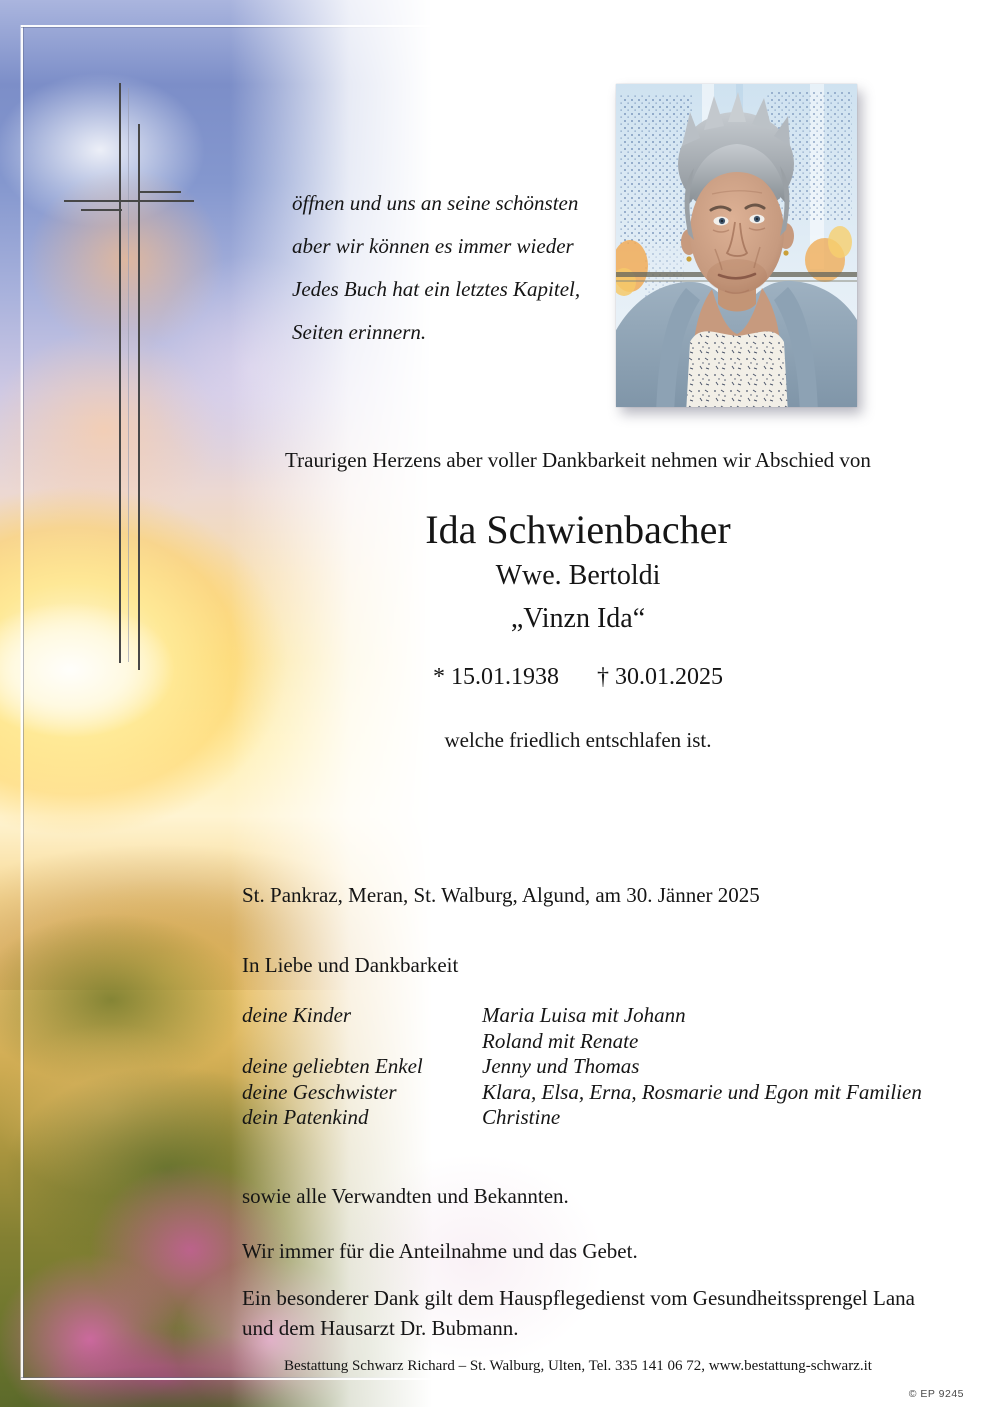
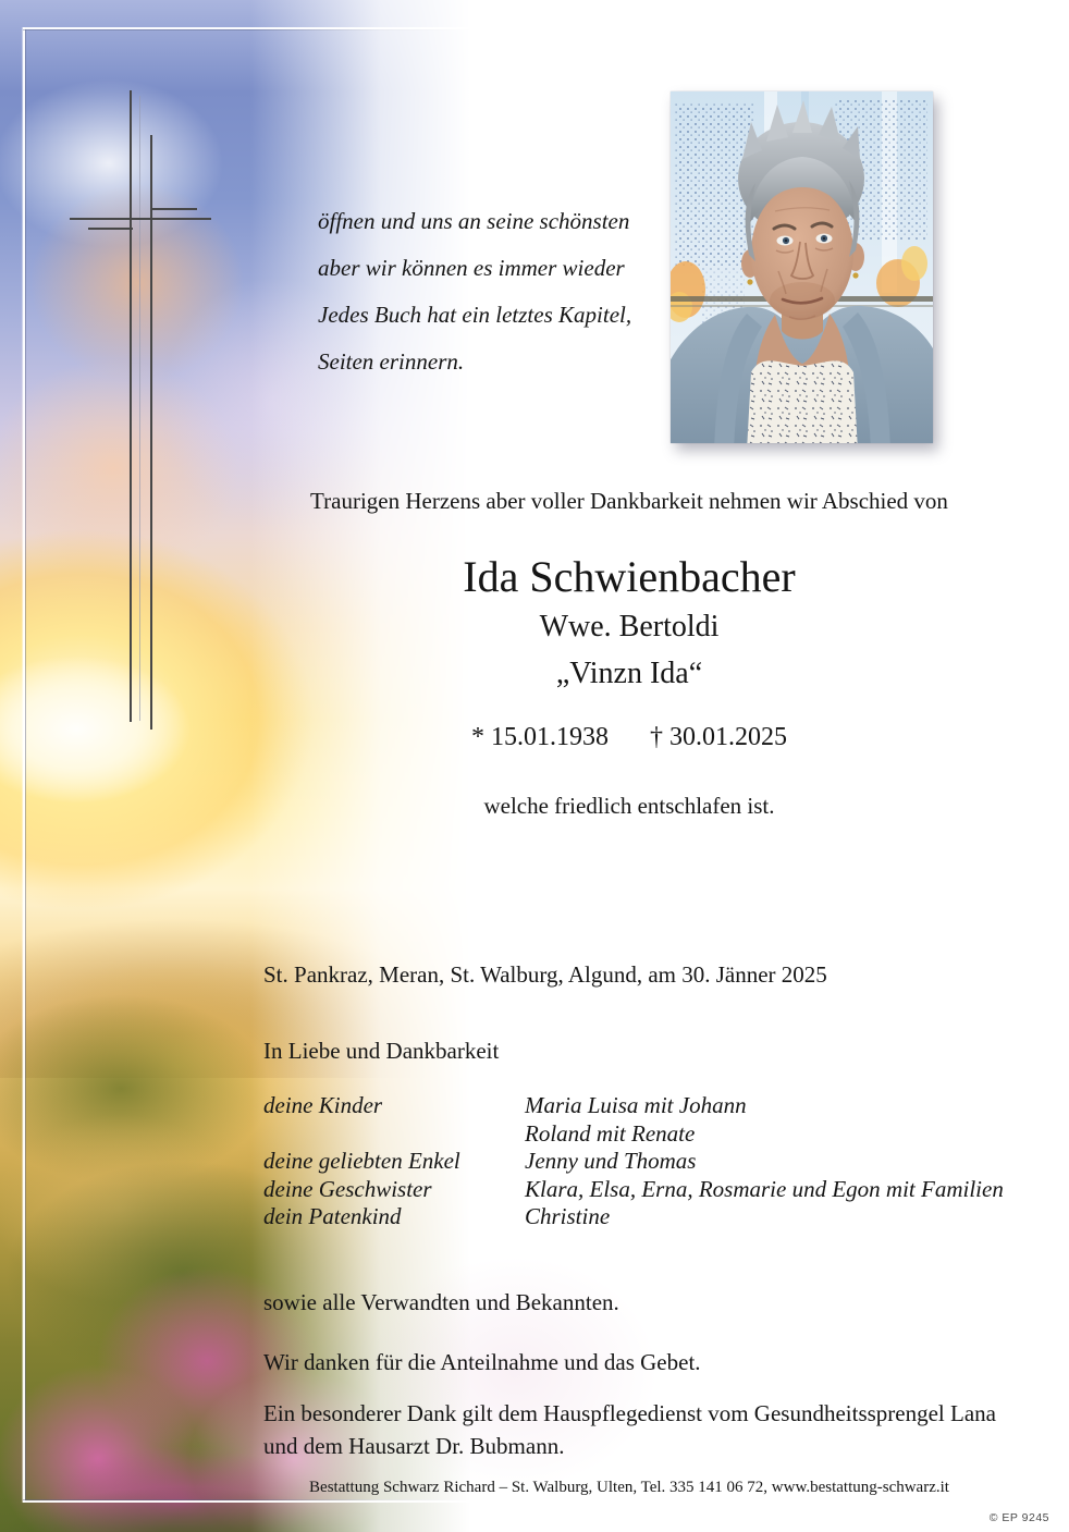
  öffnen und uns an seine schönsten
  aber wir können es immer wieder
  Jedes Buch hat ein letztes Kapitel,
  Seiten erinnern.
  Traurigen Herzens aber voller Dankbarkeit nehmen wir Abschied von
  Ida Schwienbacher
  Wwe. Bertoldi
  „Vinzn Ida“
  * 15.01.1938 † 30.01.2025
  welche friedlich entschlafen ist.
  St. Pankraz, Meran, St. Walburg, Algund, am 30. Jänner 2025
  In Liebe und Dankbarkeit
  deine Kinder
  Maria Luisa mit Johann
  Roland mit Renate
  deine geliebten Enkel
  Jenny und Thomas
  deine Geschwister
  Klara, Elsa, Erna, Rosmarie und Egon mit Familien
  dein Patenkind
  Christine
  sowie alle Verwandten und Bekannten.
- Wir immer für die Anteilnahme und das Gebet.
+ Wir danken für die Anteilnahme und das Gebet.
  Ein besonderer Dank gilt dem Hauspflegedienst vom Gesundheitssprengel Lana und dem Hausarzt Dr. Bubmann.
  Bestattung Schwarz Richard – St. Walburg, Ulten, Tel. 335 141 06 72, www.bestattung-schwarz.it
  © EP 9245
